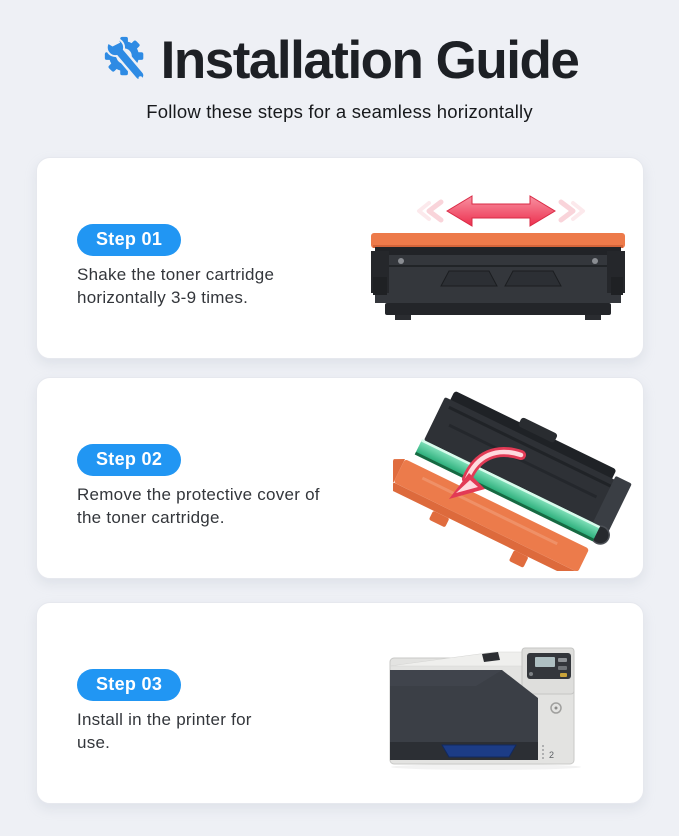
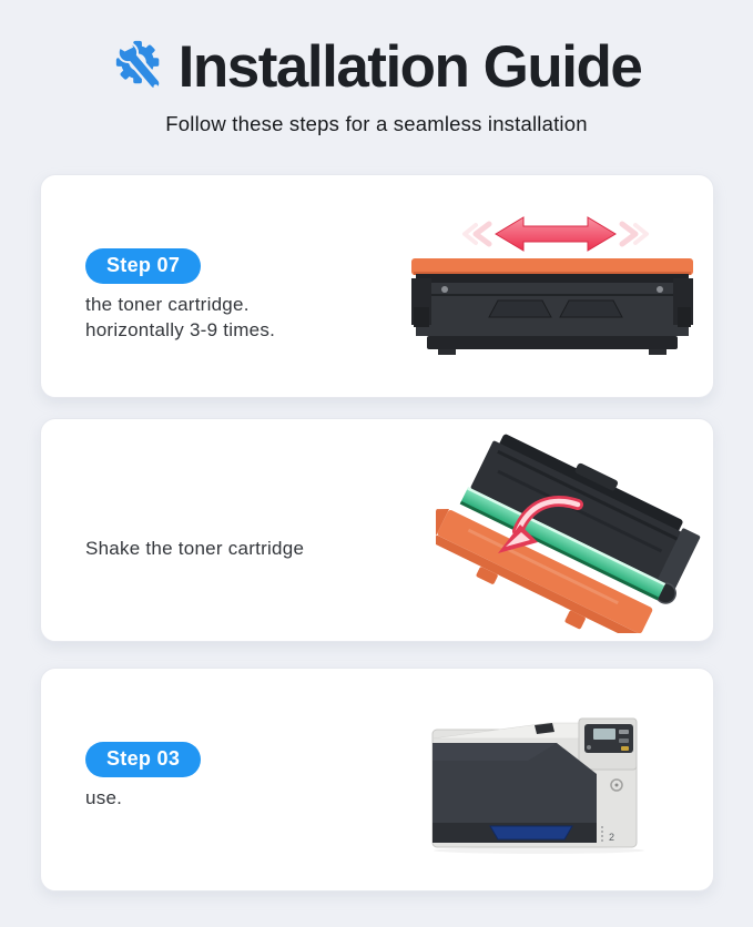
  Installation Guide
- Follow these steps for a seamless horizontally
+ Follow these steps for a seamless installation
- Step 01
+ Step 07
- Shake the toner cartridge
+ the toner cartridge.
  horizontally 3-9 times.
- Step 02
- Remove the protective cover of
- the toner cartridge.
+ Shake the toner cartridge
  Step 03
- Install in the printer for
  use.
  2
